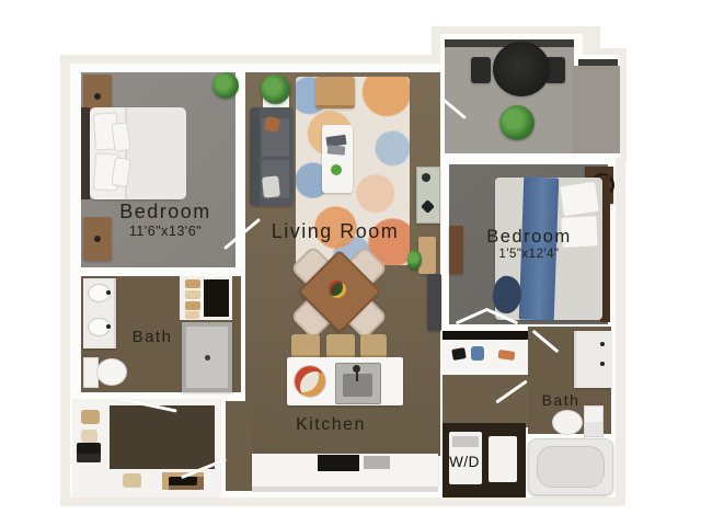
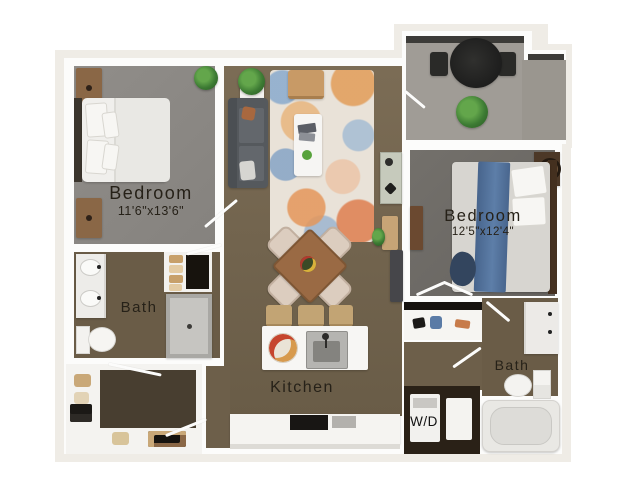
  Bedroom
  11'6"x13'6"
- Living Room
  Bedroom
- 1'5"x12'4"
+ 12'5"x12'4"
  Bath
  Kitchen
  Bath
  W/D
